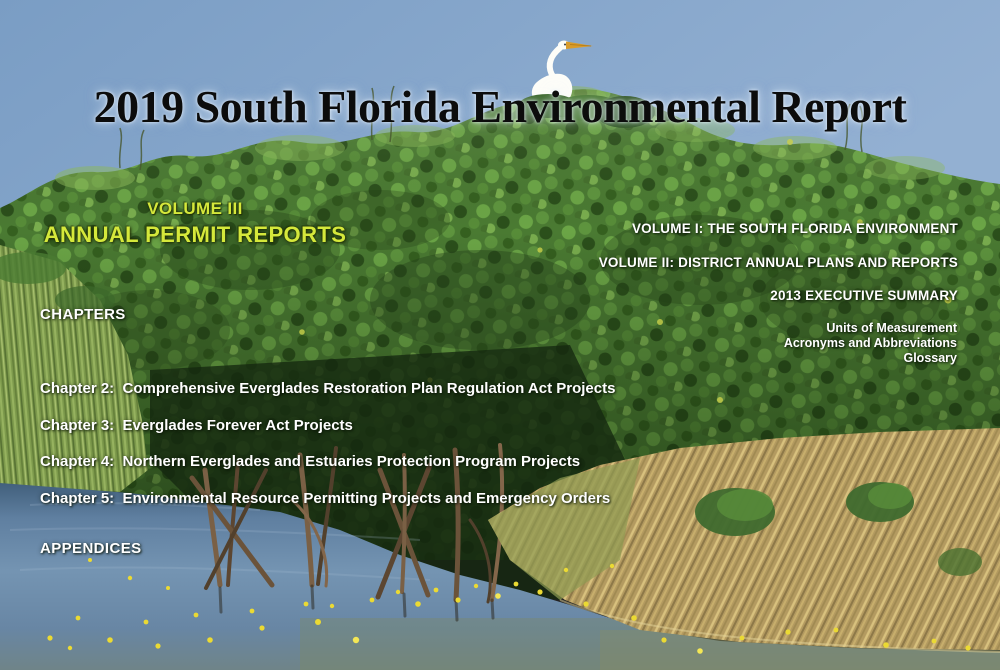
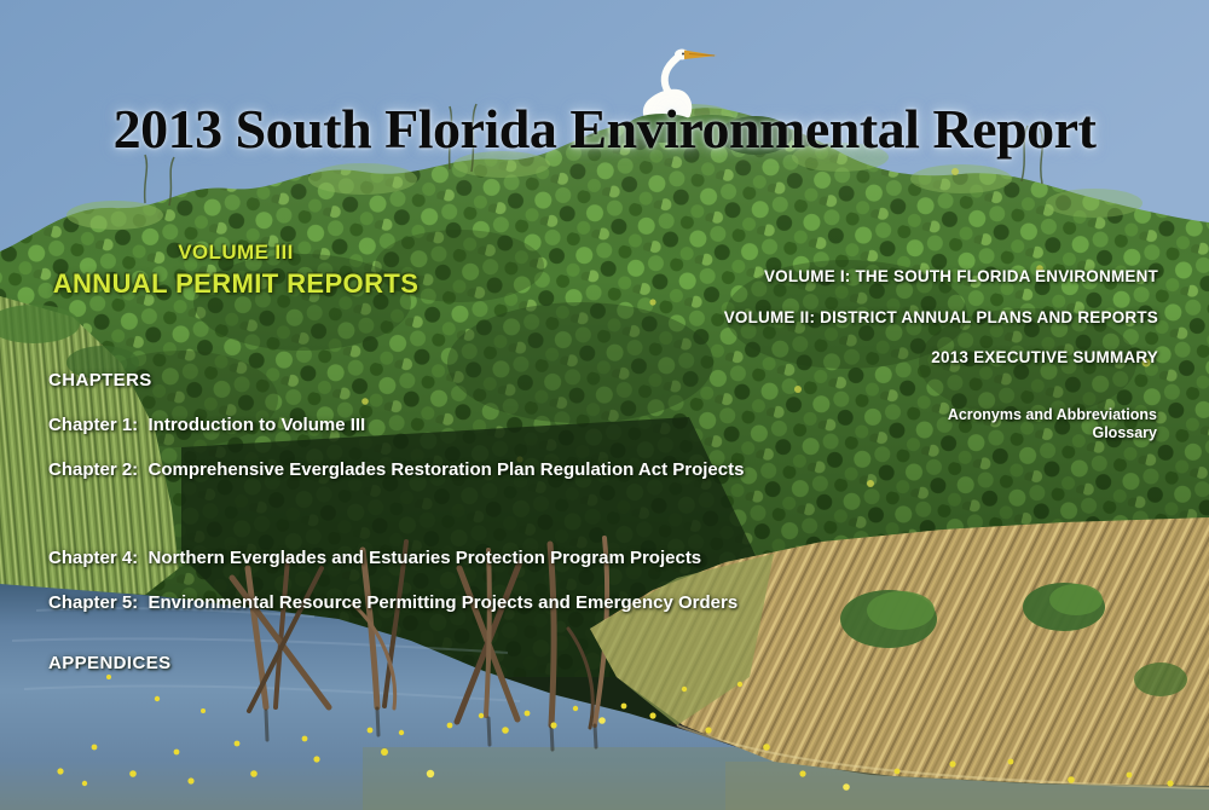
- 2019 South Florida Environmental Report
+ 2013 South Florida Environmental Report
  VOLUME III
  ANNUAL PERMIT REPORTS
  VOLUME I: THE SOUTH FLORIDA ENVIRONMENT
  VOLUME II: DISTRICT ANNUAL PLANS AND REPORTS
  2013 EXECUTIVE SUMMARY
- Units of Measurement
  Acronyms and Abbreviations
  Glossary
  CHAPTERS
+ Chapter 1: Introduction to Volume III
  Chapter 2: Comprehensive Everglades Restoration Plan Regulation Act Projects
- Chapter 3: Everglades Forever Act Projects
  Chapter 4: Northern Everglades and Estuaries Protection Program Projects
  Chapter 5: Environmental Resource Permitting Projects and Emergency Orders
  APPENDICES
